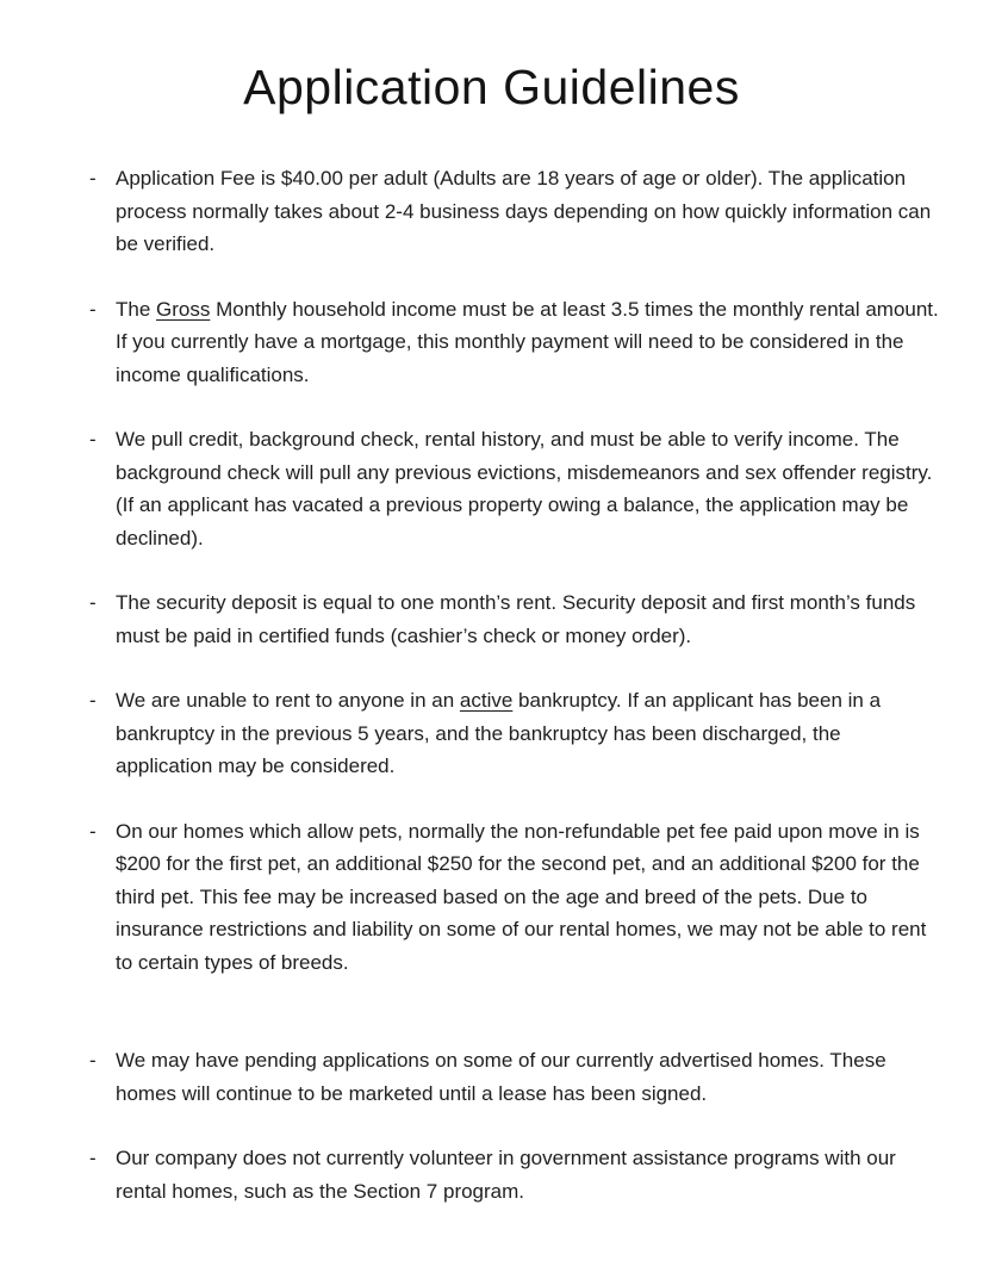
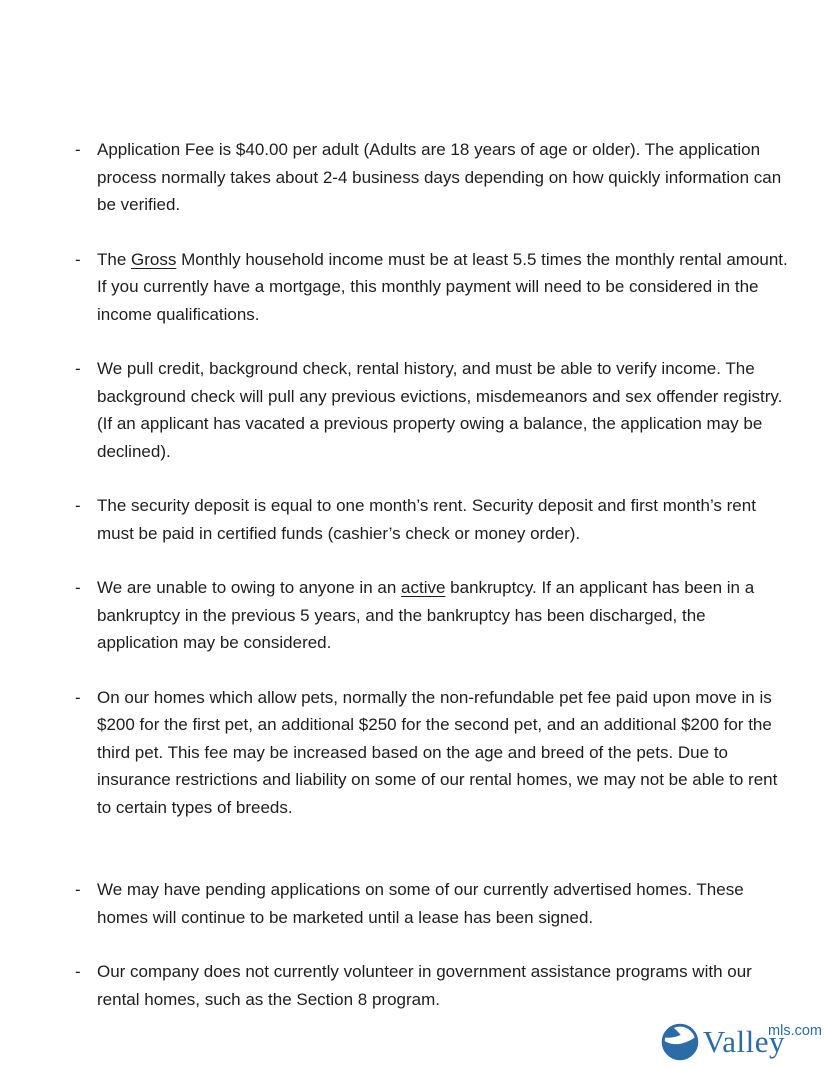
- Application Guidelines
  -
  Application Fee is $40.00 per adult (Adults are 18 years of age or older). The application process normally takes about 2-4 business days depending on how quickly information can be verified.
  -
- The Gross Monthly household income must be at least 3.5 times the monthly rental amount. If you currently have a mortgage, this monthly payment will need to be considered in the income qualifications.
+ The Gross Monthly household income must be at least 5.5 times the monthly rental amount. If you currently have a mortgage, this monthly payment will need to be considered in the income qualifications.
  -
  We pull credit, background check, rental history, and must be able to verify income. The background check will pull any previous evictions, misdemeanors and sex offender registry. (If an applicant has vacated a previous property owing a balance, the application may be declined).
  -
- The security deposit is equal to one month’s rent. Security deposit and first month’s funds must be paid in certified funds (cashier’s check or money order).
+ The security deposit is equal to one month’s rent. Security deposit and first month’s rent must be paid in certified funds (cashier’s check or money order).
  -
- We are unable to rent to anyone in an active bankruptcy. If an applicant has been in a bankruptcy in the previous 5 years, and the bankruptcy has been discharged, the application may be considered.
+ We are unable to owing to anyone in an active bankruptcy. If an applicant has been in a bankruptcy in the previous 5 years, and the bankruptcy has been discharged, the application may be considered.
  -
  On our homes which allow pets, normally the non-refundable pet fee paid upon move in is $200 for the first pet, an additional $250 for the second pet, and an additional $200 for the third pet. This fee may be increased based on the age and breed of the pets. Due to insurance restrictions and liability on some of our rental homes, we may not be able to rent to certain types of breeds.
  -
  We may have pending applications on some of our currently advertised homes. These homes will continue to be marketed until a lease has been signed.
  -
- Our company does not currently volunteer in government assistance programs with our rental homes, such as the Section 7 program.
+ Our company does not currently volunteer in government assistance programs with our rental homes, such as the Section 8 program.
+ Valley
+ mls.com
